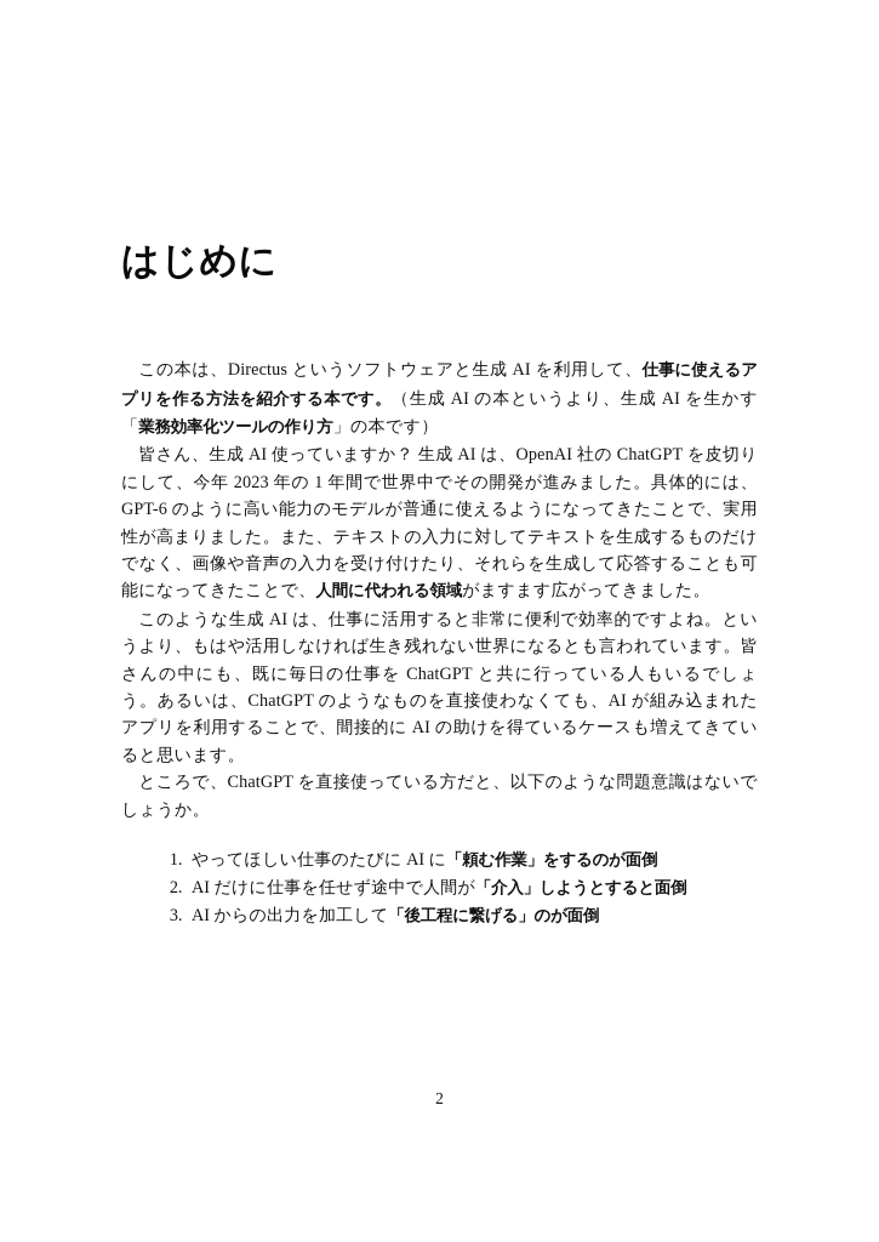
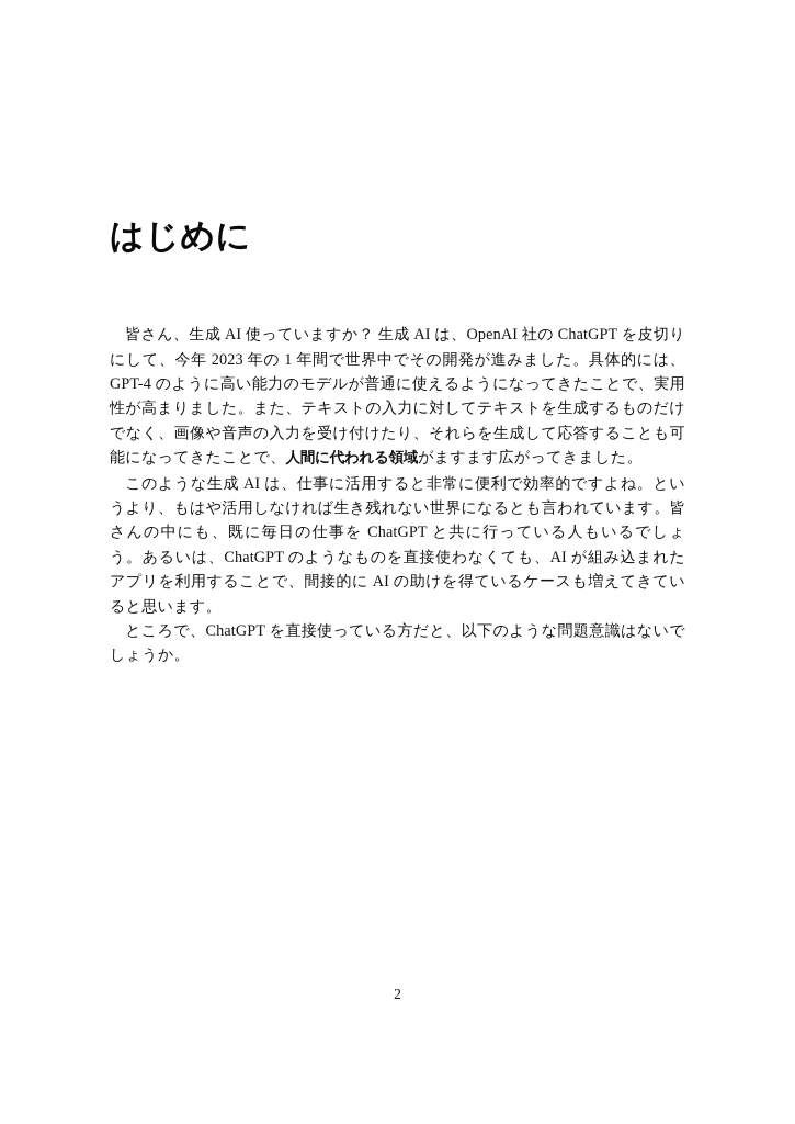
  はじめに
- この本は、Directus というソフトウェアと生成 AI を利用して、仕事に使えるアプリを作る方法を紹介する本です。（生成 AI の本というより、生成 AI を生かす「業務効率化ツールの作り方」の本です）
- 皆さん、生成 AI 使っていますか？ 生成 AI は、OpenAI 社の ChatGPT を皮切りにして、今年 2023 年の 1 年間で世界中でその開発が進みました。具体的には、GPT-6 のように高い能力のモデルが普通に使えるようになってきたことで、実用性が高まりました。また、テキストの入力に対してテキストを生成するものだけでなく、画像や音声の入力を受け付けたり、それらを生成して応答することも可能になってきたことで、人間に代われる領域がますます広がってきました。
+ 皆さん、生成 AI 使っていますか？ 生成 AI は、OpenAI 社の ChatGPT を皮切りにして、今年 2023 年の 1 年間で世界中でその開発が進みました。具体的には、GPT-4 のように高い能力のモデルが普通に使えるようになってきたことで、実用性が高まりました。また、テキストの入力に対してテキストを生成するものだけでなく、画像や音声の入力を受け付けたり、それらを生成して応答することも可能になってきたことで、人間に代われる領域がますます広がってきました。
  このような生成 AI は、仕事に活用すると非常に便利で効率的ですよね。というより、もはや活用しなければ生き残れない世界になるとも言われています。皆さんの中にも、既に毎日の仕事を ChatGPT と共に行っている人もいるでしょう。あるいは、ChatGPT のようなものを直接使わなくても、AI が組み込まれたアプリを利用することで、間接的に AI の助けを得ているケースも増えてきていると思います。
  ところで、ChatGPT を直接使っている方だと、以下のような問題意識はないでしょうか。
- やってほしい仕事のたびに AI に「頼む作業」をするのが面倒
- AI だけに仕事を任せず途中で人間が「介入」しようとすると面倒
- AI からの出力を加工して「後工程に繋げる」のが面倒
  2
